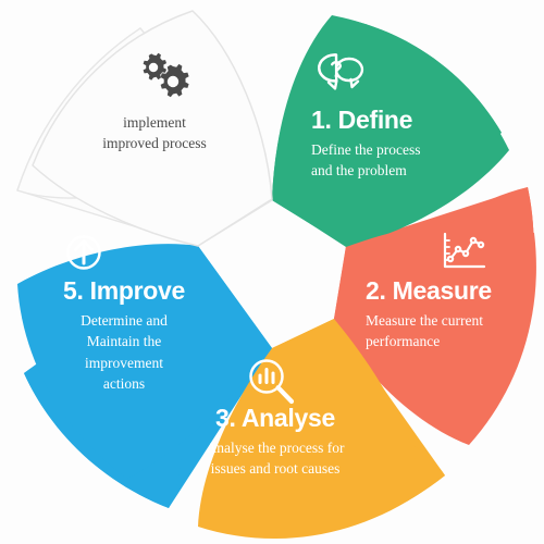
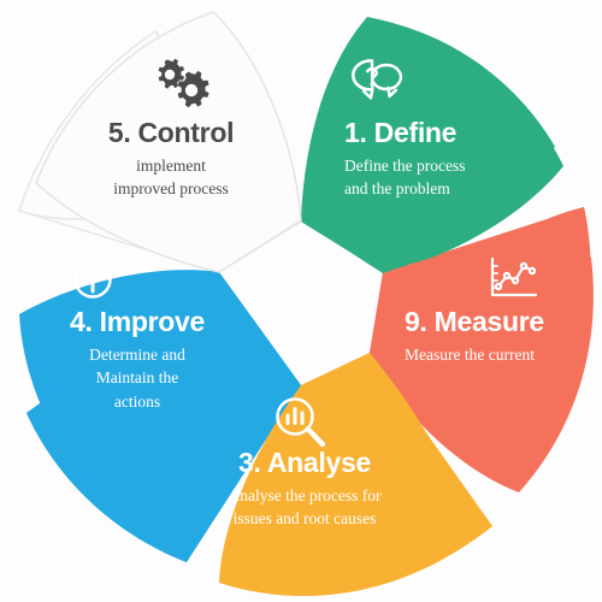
  1. Define
  Define the process
  and the problem
- 2. Measure
+ 9. Measure
  Measure the current
- performance
  3. Analyse
  Analyse the process for
  issues and root causes
- 5. Improve
+ 4. Improve
  Determine and
  Maintain the
- improvement
  actions
+ 5. Control
  implement
  improved process
